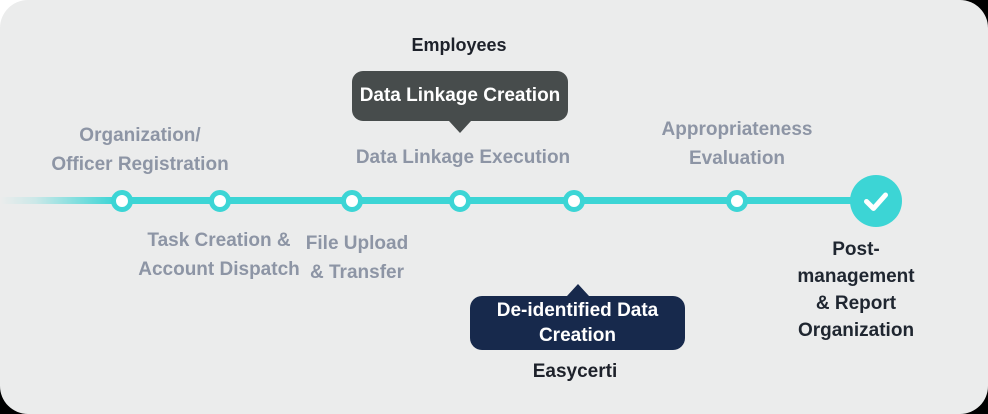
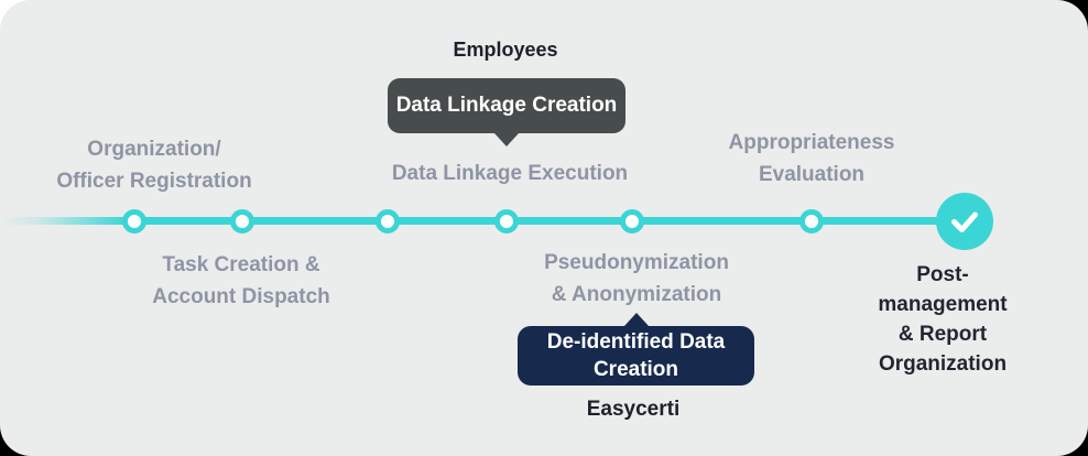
  Organization/
  Officer Registration
  Task Creation &
  Account Dispatch
- File Upload
- & Transfer
  Data Linkage Execution
+ Pseudonymization
+ & Anonymization
  Appropriateness
  Evaluation
  Post-management
  & Report Organization
  Employees
  Easycerti
  Data Linkage Creation
  De-identified Data
  Creation
